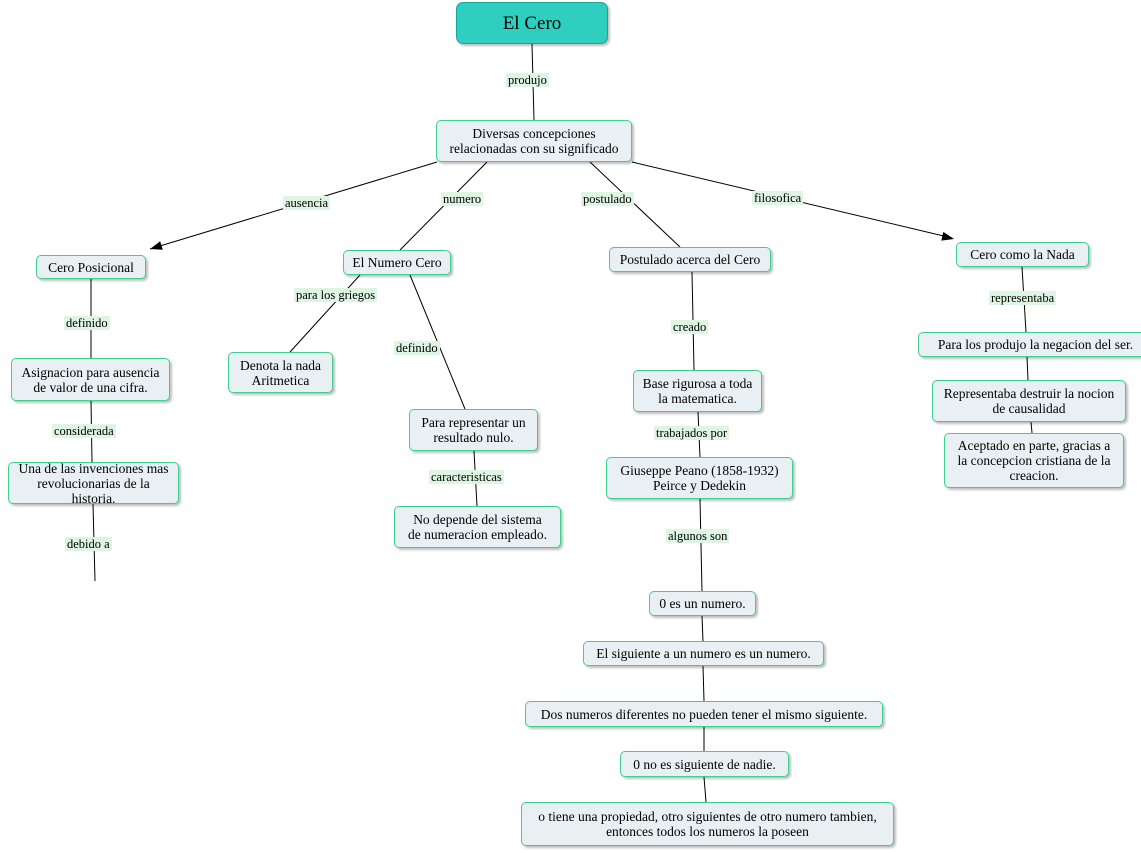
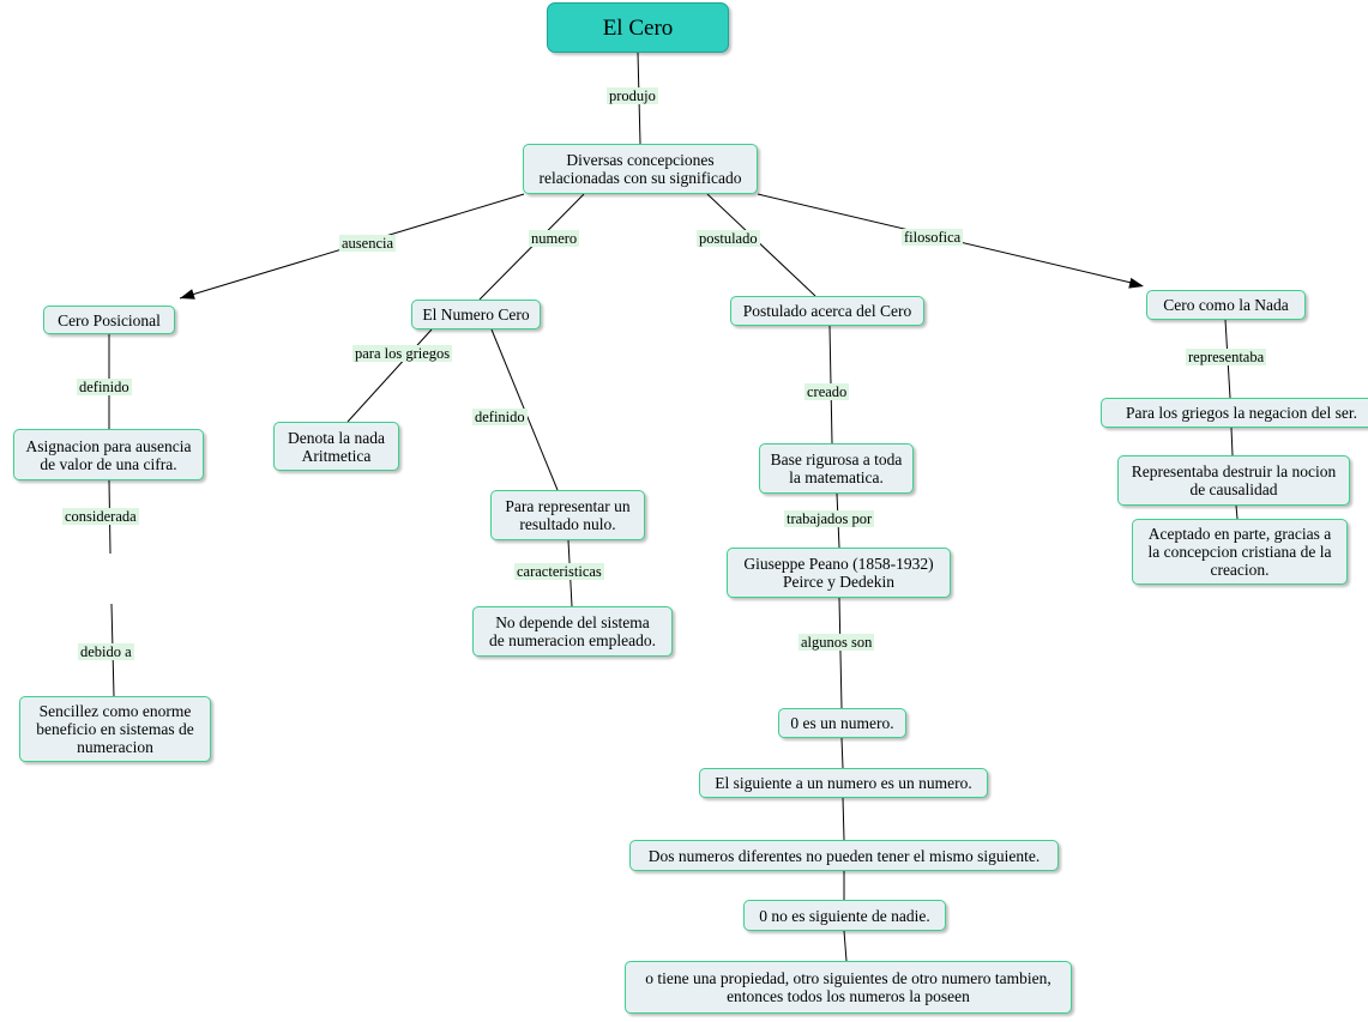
  produjo
  ausencia
  numero
  postulado
  filosofica
  definido
  para los griegos
  definido
  creado
  representaba
  considerada
  caracteristicas
  trabajados por
  debido a
  algunos son
  El Cero
  Diversas concepciones
  relacionadas con su significado
  Cero Posicional
  El Numero Cero
  Postulado acerca del Cero
  Cero como la Nada
  Asignacion para ausencia
  de valor de una cifra.
  Denota la nada
  Aritmetica
  Para representar un
  resultado nulo.
  Base rigurosa a toda
  la matematica.
- Para los produjo la negacion del ser.
+ Para los griegos la negacion del ser.
- Una de las invenciones mas
- revolucionarias de la historia.
  Giuseppe Peano (1858-1932)
  Peirce y Dedekin
  Representaba destruir la nocion
  de causalidad
  No depende del sistema
  de numeracion empleado.
  Aceptado en parte, gracias a
  la concepcion cristiana de la
  creacion.
+ Sencillez como enorme
+ beneficio en sistemas de
+ numeracion
  0 es un numero.
  El siguiente a un numero es un numero.
  Dos numeros diferentes no pueden tener el mismo siguiente.
  0 no es siguiente de nadie.
  o tiene una propiedad, otro siguientes de otro numero tambien,
  entonces todos los numeros la poseen
